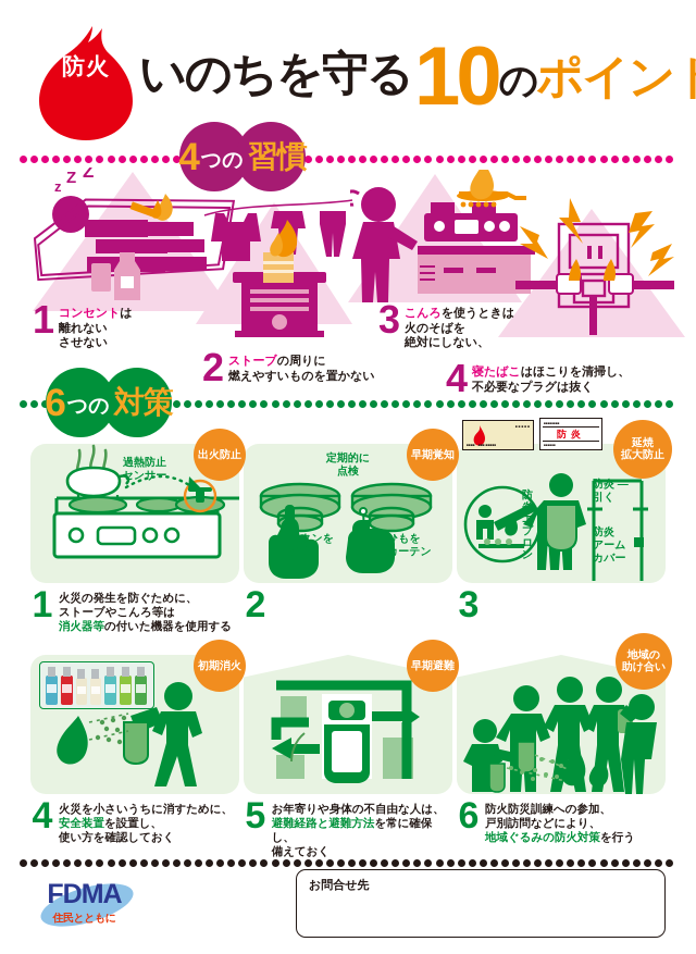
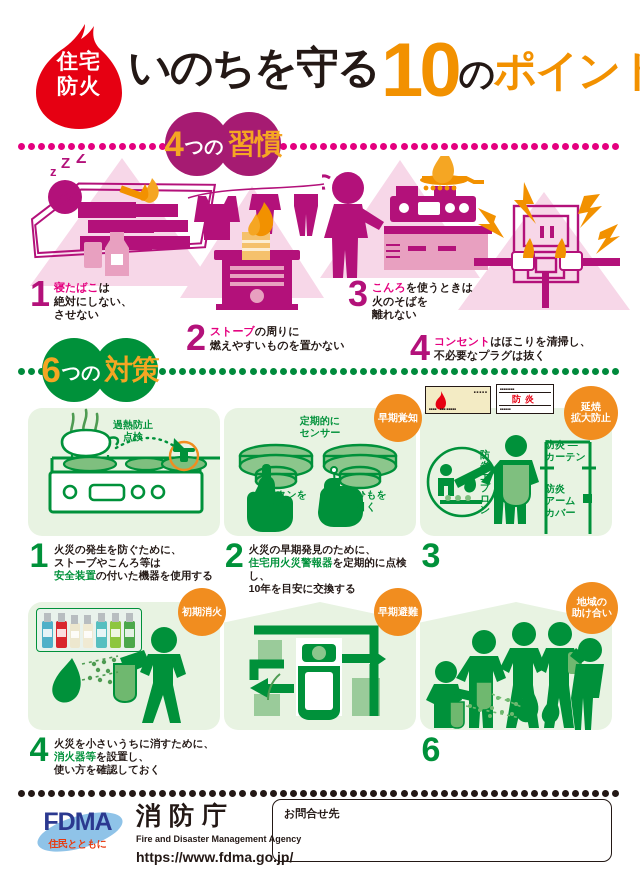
+ 住宅
  防火
  いのちを守る
  10
  の
  ポイン
  4
  つの
  習慣
  z
  Z
  Z
  1
- コンセントは
+ 寝たばこは
- 離れない
+ 絶対にしない、
  させない
  2
  ストーブの周りに
  燃えやすいものを置かない
  3
  こんろを使うときは
  火のそばを
- 絶対にしない、
+ 離れない
  4
- 寝たばこはほこりを清掃し、
+ コンセントはほこりを清掃し、
  不必要なプラグは抜く
  6
  つの
  対策
  過熱防止
- センサー
+ 点検
- 出火防止
  1
  火災の発生を防ぐために、
  ストーブやこんろ等は
- 消火器等の付いた機器を使用する
+ 安全装置の付いた機器を使用する
  定期的に
- 点検
+ センサー
  ボタンを
  ひもを
- カーテン
+ 引く
  早期覚知
  2
+ 火災の早期発見のために、
+ 住宅用火災警報器を定期的に点検し、
+ 10年を目安に交換する
  防炎
  エプロン
  防炎 ―
- 引く
+ カーテン
  防炎
  アーム
  カバー
  防炎
  延焼
  拡大防止
  3
  初期消火
  4
  火災を小さいうちに消すために、
- 安全装置を設置し、
+ 消火器等を設置し、
  使い方を確認しておく
  早期避難
- 5
- お年寄りや身体の不自由な人は、
- 避難経路と避難方法を常に確保し、
- 備えておく
  地域の
  助け合い
  6
- 防火防災訓練への参加、
- 戸別訪問などにより、
- 地域ぐるみの防火対策を行う
  FDMA
  住民とともに
+ 消防庁
+ Fire and Disaster Management Agency
+ https://www.fdma.go.jp/
  お問合せ先
